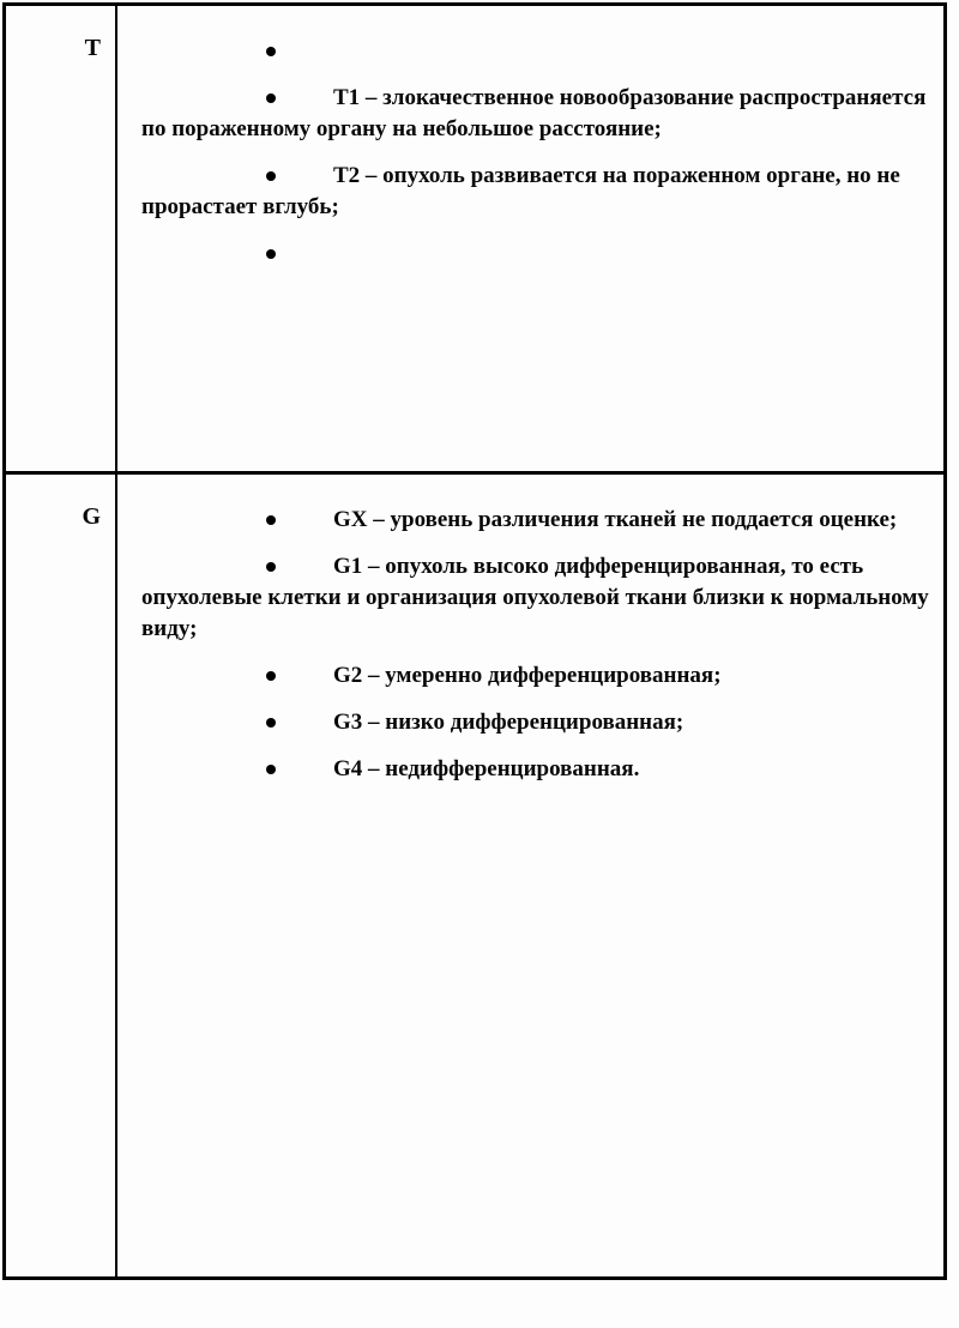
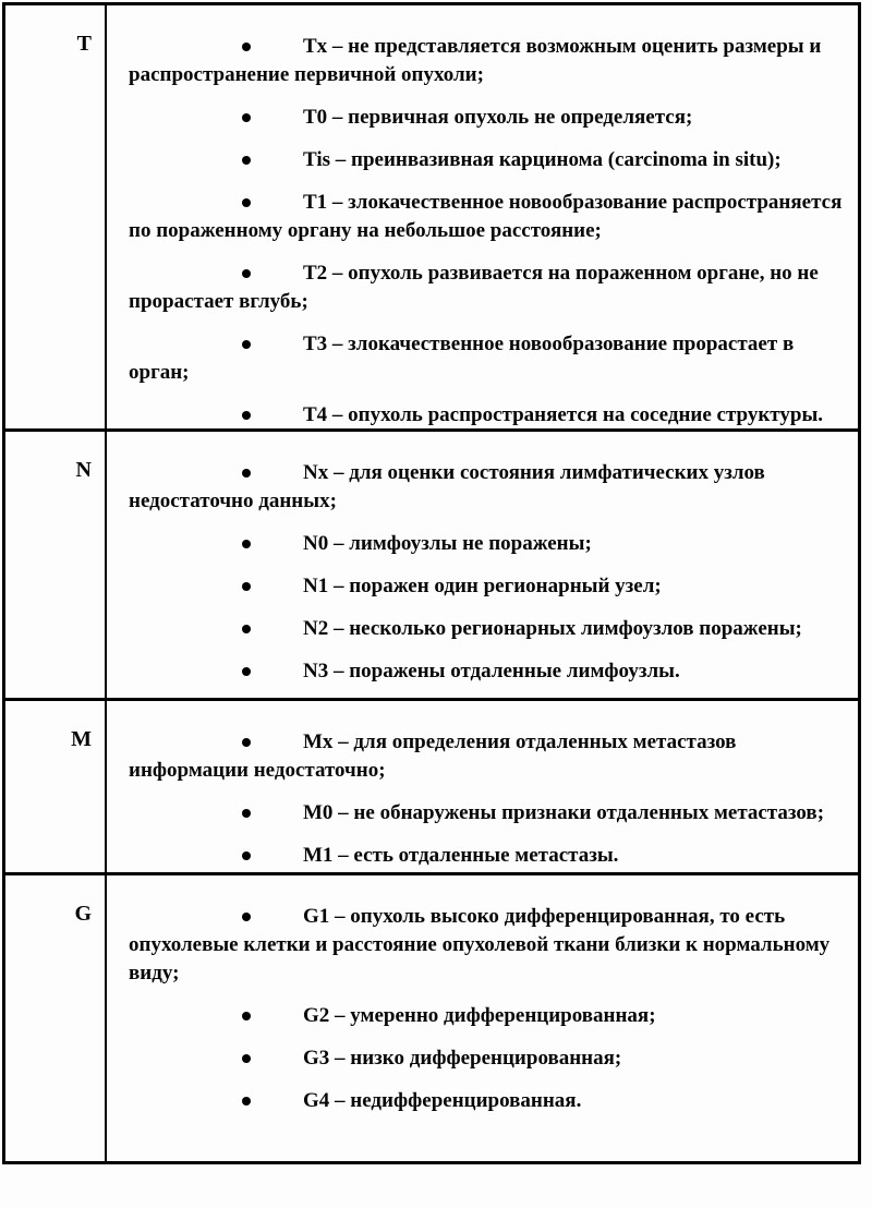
  T
+ Tx – не представляется возможным оценить размеры и распространение первичной опухоли;
+ T0 – первичная опухоль не определяется;
+ Tis – преинвазивная карцинома (carcinoma in situ);
  T1 – злокачественное новообразование распространяется по пораженному органу на небольшое расстояние;
  T2 – опухоль развивается на пораженном органе, но не прорастает вглубь;
+ T3 – злокачественное новообразование прорастает в орган;
+ T4 – опухоль распространяется на соседние структуры.
+ N
+ Nx – для оценки состояния лимфатических узлов недостаточно данных;
+ N0 – лимфоузлы не поражены;
+ N1 – поражен один регионарный узел;
+ N2 – несколько регионарных лимфоузлов поражены;
+ N3 – поражены отдаленные лимфоузлы.
+ M
+ Mx – для определения отдаленных метастазов информации недостаточно;
+ M0 – не обнаружены признаки отдаленных метастазов;
+ M1 – есть отдаленные метастазы.
  G
- GX – уровень различения тканей не поддается оценке;
- G1 – опухоль высоко дифференцированная, то есть опухолевые клетки и организация опухолевой ткани близки к нормальному виду;
+ G1 – опухоль высоко дифференцированная, то есть опухолевые клетки и расстояние опухолевой ткани близки к нормальному виду;
  G2 – умеренно дифференцированная;
  G3 – низко дифференцированная;
  G4 – недифференцированная.
